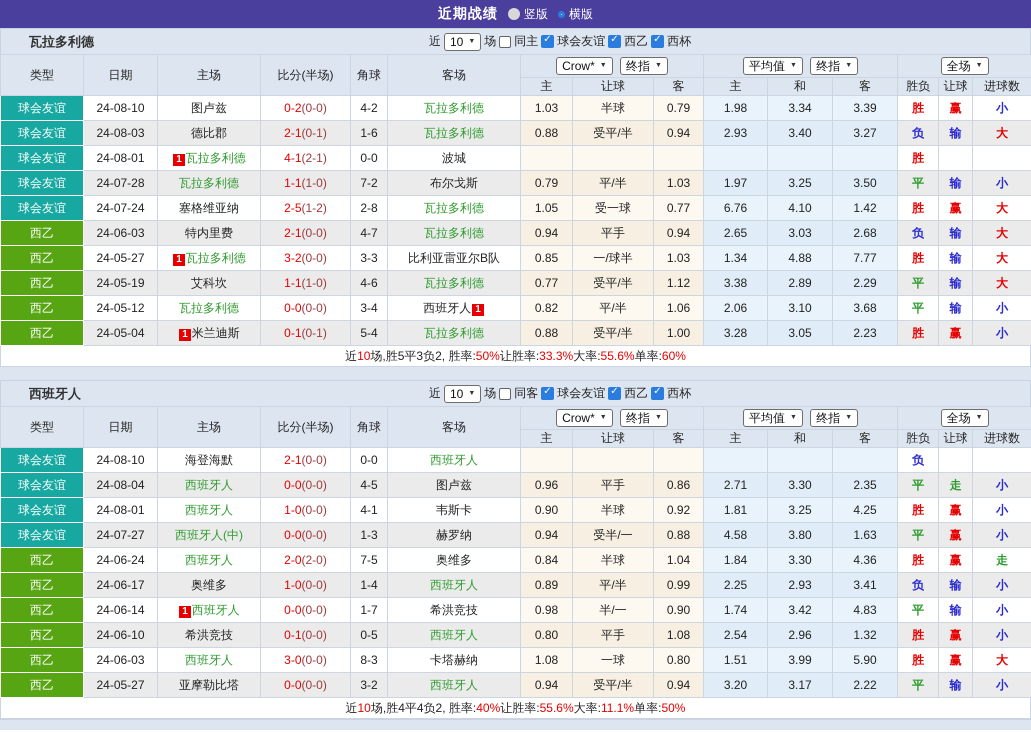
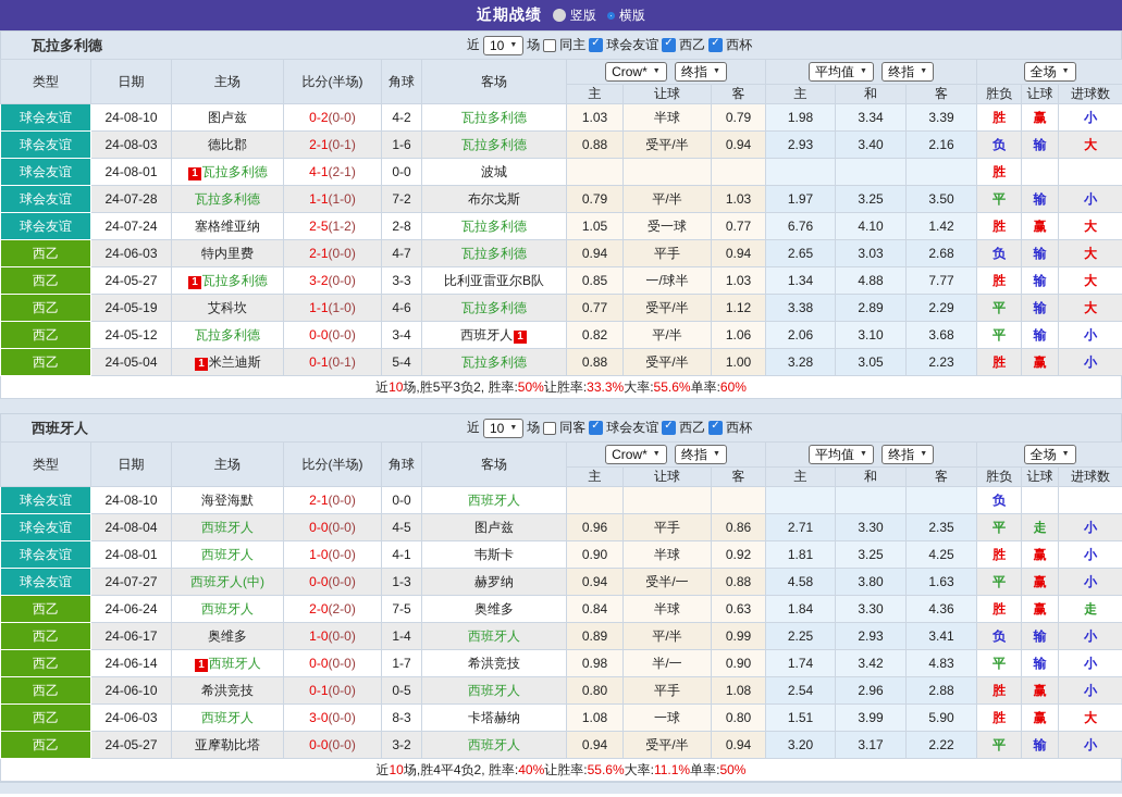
  近期战绩
  竖版
  横版
  瓦拉多利德
  近
  10
  场
  同主
  球会友谊
  西乙
  西杯
  类型	日期	主场	比分(半场)	角球	客场	Crow* 终指	平均值 终指	全场
  主	让球	客	主	和	客	胜负	让球	进球数
  球会友谊	24-08-10	图卢兹	0-2(0-0)	4-2	瓦拉多利德	1.03	半球	0.79	1.98	3.34	3.39	胜	赢	小
- 球会友谊	24-08-03	德比郡	2-1(0-1)	1-6	瓦拉多利德	0.88	受平/半	0.94	2.93	3.40	3.27	负	输	大
+ 球会友谊	24-08-03	德比郡	2-1(0-1)	1-6	瓦拉多利德	0.88	受平/半	0.94	2.93	3.40	2.16	负	输	大
  球会友谊	24-08-01	1 瓦拉多利德	4-1(2-1)	0-0	波城							胜
  球会友谊	24-07-28	瓦拉多利德	1-1(1-0)	7-2	布尔戈斯	0.79	平/半	1.03	1.97	3.25	3.50	平	输	小
  球会友谊	24-07-24	塞格维亚纳	2-5(1-2)	2-8	瓦拉多利德	1.05	受一球	0.77	6.76	4.10	1.42	胜	赢	大
  西乙	24-06-03	特内里费	2-1(0-0)	4-7	瓦拉多利德	0.94	平手	0.94	2.65	3.03	2.68	负	输	大
  西乙	24-05-27	1 瓦拉多利德	3-2(0-0)	3-3	比利亚雷亚尔B队	0.85	一/球半	1.03	1.34	4.88	7.77	胜	输	大
  西乙	24-05-19	艾科坎	1-1(1-0)	4-6	瓦拉多利德	0.77	受平/半	1.12	3.38	2.89	2.29	平	输	大
  西乙	24-05-12	瓦拉多利德	0-0(0-0)	3-4	西班牙人 1	0.82	平/半	1.06	2.06	3.10	3.68	平	输	小
  西乙	24-05-04	1 米兰迪斯	0-1(0-1)	5-4	瓦拉多利德	0.88	受平/半	1.00	3.28	3.05	2.23	胜	赢	小
  近
  10
  场,胜5平3负2, 胜率:
  50%
  让胜率:
  33.3%
  大率:
  55.6%
  单率:
  60%
  西班牙人
  近
  10
  场
  同客
  球会友谊
  西乙
  西杯
  类型	日期	主场	比分(半场)	角球	客场	Crow* 终指	平均值 终指	全场
  主	让球	客	主	和	客	胜负	让球	进球数
  球会友谊	24-08-10	海登海默	2-1(0-0)	0-0	西班牙人							负
  球会友谊	24-08-04	西班牙人	0-0(0-0)	4-5	图卢兹	0.96	平手	0.86	2.71	3.30	2.35	平	走	小
  球会友谊	24-08-01	西班牙人	1-0(0-0)	4-1	韦斯卡	0.90	半球	0.92	1.81	3.25	4.25	胜	赢	小
  球会友谊	24-07-27	西班牙人(中)	0-0(0-0)	1-3	赫罗纳	0.94	受半/一	0.88	4.58	3.80	1.63	平	赢	小
- 西乙	24-06-24	西班牙人	2-0(2-0)	7-5	奥维多	0.84	半球	1.04	1.84	3.30	4.36	胜	赢	走
+ 西乙	24-06-24	西班牙人	2-0(2-0)	7-5	奥维多	0.84	半球	0.63	1.84	3.30	4.36	胜	赢	走
  西乙	24-06-17	奥维多	1-0(0-0)	1-4	西班牙人	0.89	平/半	0.99	2.25	2.93	3.41	负	输	小
  西乙	24-06-14	1 西班牙人	0-0(0-0)	1-7	希洪竞技	0.98	半/一	0.90	1.74	3.42	4.83	平	输	小
- 西乙	24-06-10	希洪竞技	0-1(0-0)	0-5	西班牙人	0.80	平手	1.08	2.54	2.96	1.32	胜	赢	小
+ 西乙	24-06-10	希洪竞技	0-1(0-0)	0-5	西班牙人	0.80	平手	1.08	2.54	2.96	2.88	胜	赢	小
  西乙	24-06-03	西班牙人	3-0(0-0)	8-3	卡塔赫纳	1.08	一球	0.80	1.51	3.99	5.90	胜	赢	大
  西乙	24-05-27	亚摩勒比塔	0-0(0-0)	3-2	西班牙人	0.94	受平/半	0.94	3.20	3.17	2.22	平	输	小
  近
  10
  场,胜4平4负2, 胜率:
  40%
  让胜率:
  55.6%
  大率:
  11.1%
  单率:
  50%
